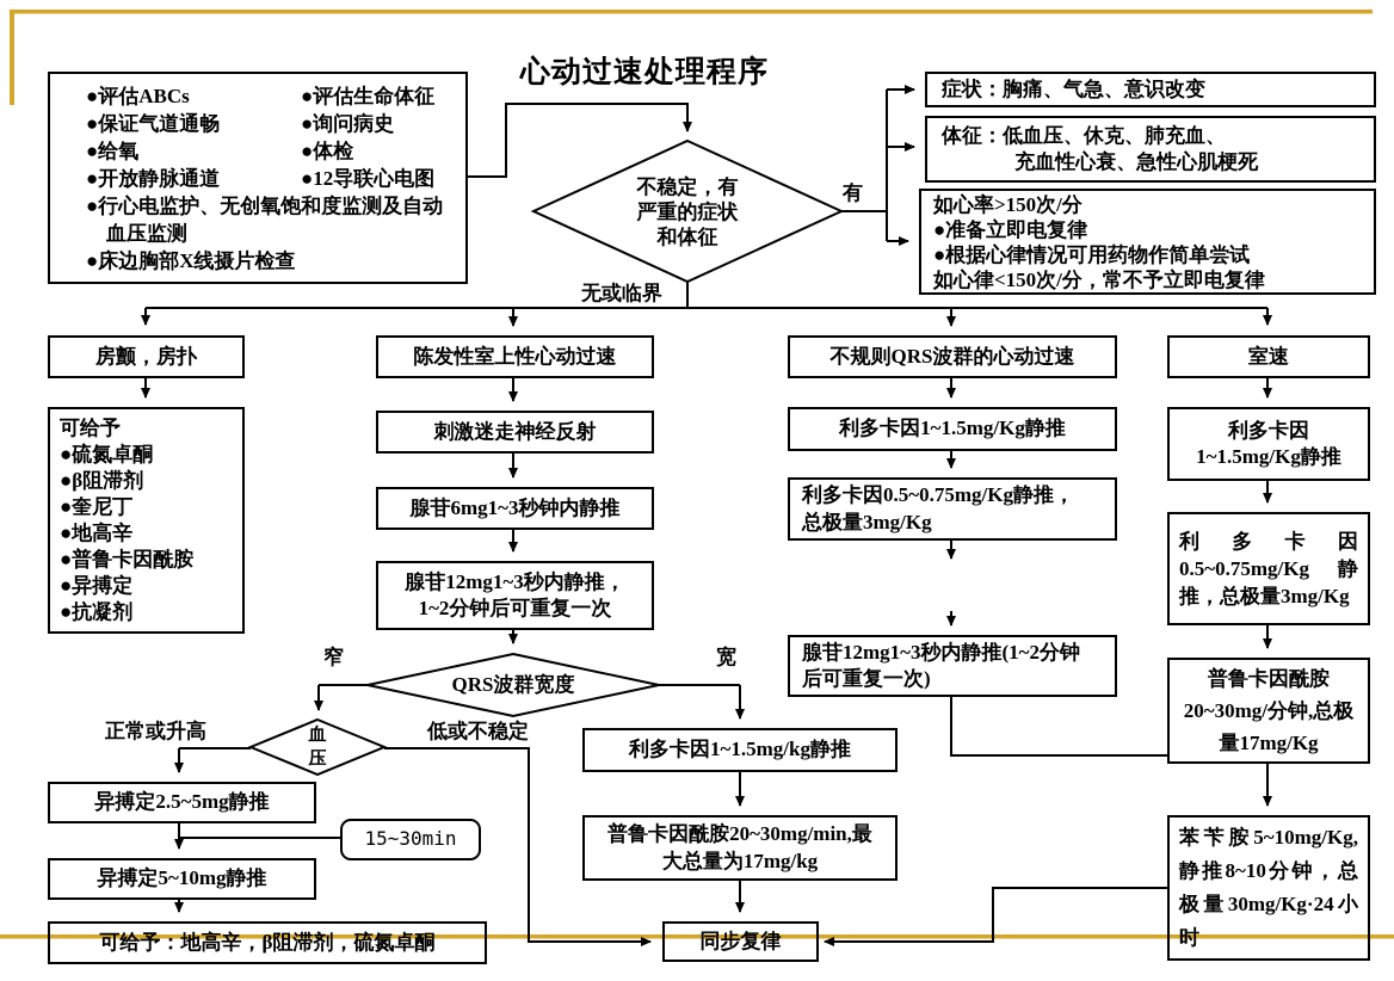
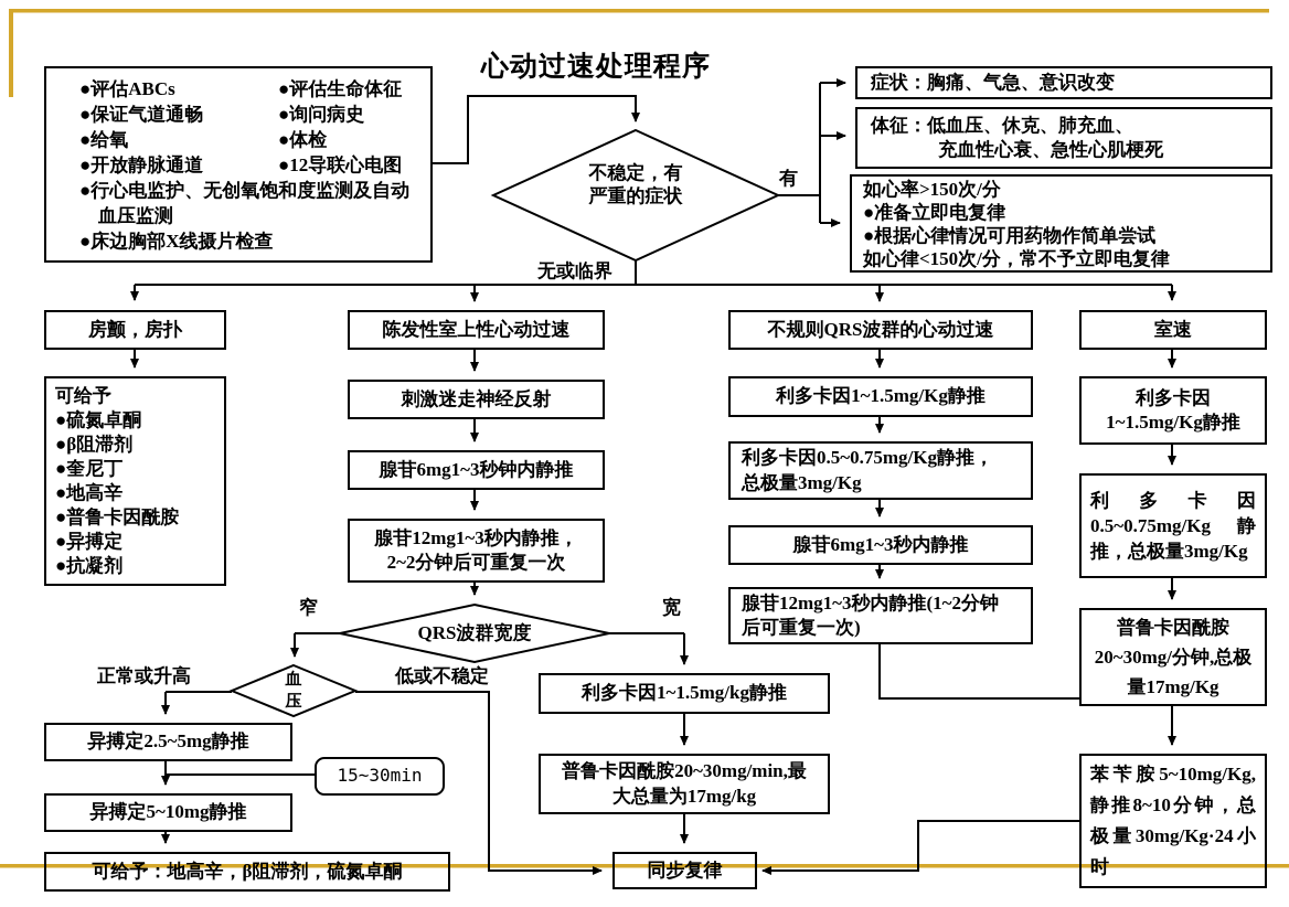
  心动过速处理程序
  ●评估ABCs
  ●评估生命体征
  ●保证气道通畅
  ●询问病史
  ●给氧
  ●体检
  ●开放静脉通道
  ●12导联心电图
  ●行心电监护、无创氧饱和度监测及自动血压监测
  ●床边胸部X线摄片检查
  不稳定，有
  严重的症状
- 和体征
  有
  无或临界
  窄
  宽
  正常或升高
  低或不稳定
  症状：胸痛、气急、意识改变
  体征：低血压、休克、肺充血、
  充血性心衰、急性心肌梗死
  如心率>150次/分
  ●准备立即电复律
  ●根据心律情况可用药物作简单尝试
  如心律<150次/分，常不予立即电复律
  房颤，房扑
  可给予
  ●硫氮卓酮
  ●β阻滞剂
  ●奎尼丁
  ●地高辛
  ●普鲁卡因酰胺
  ●异搏定
  ●抗凝剂
  陈发性室上性心动过速
  刺激迷走神经反射
  腺苷6mg1~3秒钟内静推
  腺苷12mg1~3秒内静推，
- 1~2分钟后可重复一次
+ 2~2分钟后可重复一次
  QRS波群宽度
  血
  压
  异搏定2.5~5mg静推
  15~30min
  异搏定5~10mg静推
  可给予：地高辛，β阻滞剂，硫氮卓酮
  利多卡因1~1.5mg/kg静推
  普鲁卡因酰胺20~30mg/min,最
  大总量为17mg/kg
  同步复律
  不规则QRS波群的心动过速
  利多卡因1~1.5mg/Kg静推
  利多卡因0.5~0.75mg/Kg静推，
  总极量3mg/Kg
+ 腺苷6mg1~3秒内静推
  腺苷12mg1~3秒内静推(1~2分钟
  后可重复一次)
  室速
  利多卡因
  1~1.5mg/Kg静推
  利多卡因0.5~0.75mg/Kg静推，总极量3mg/Kg
  普鲁卡因酰胺20~30mg/分钟,总极量17mg/Kg
  苯苄胺5~10mg/Kg,静推8~10分钟，总极量30mg/Kg·24小时
